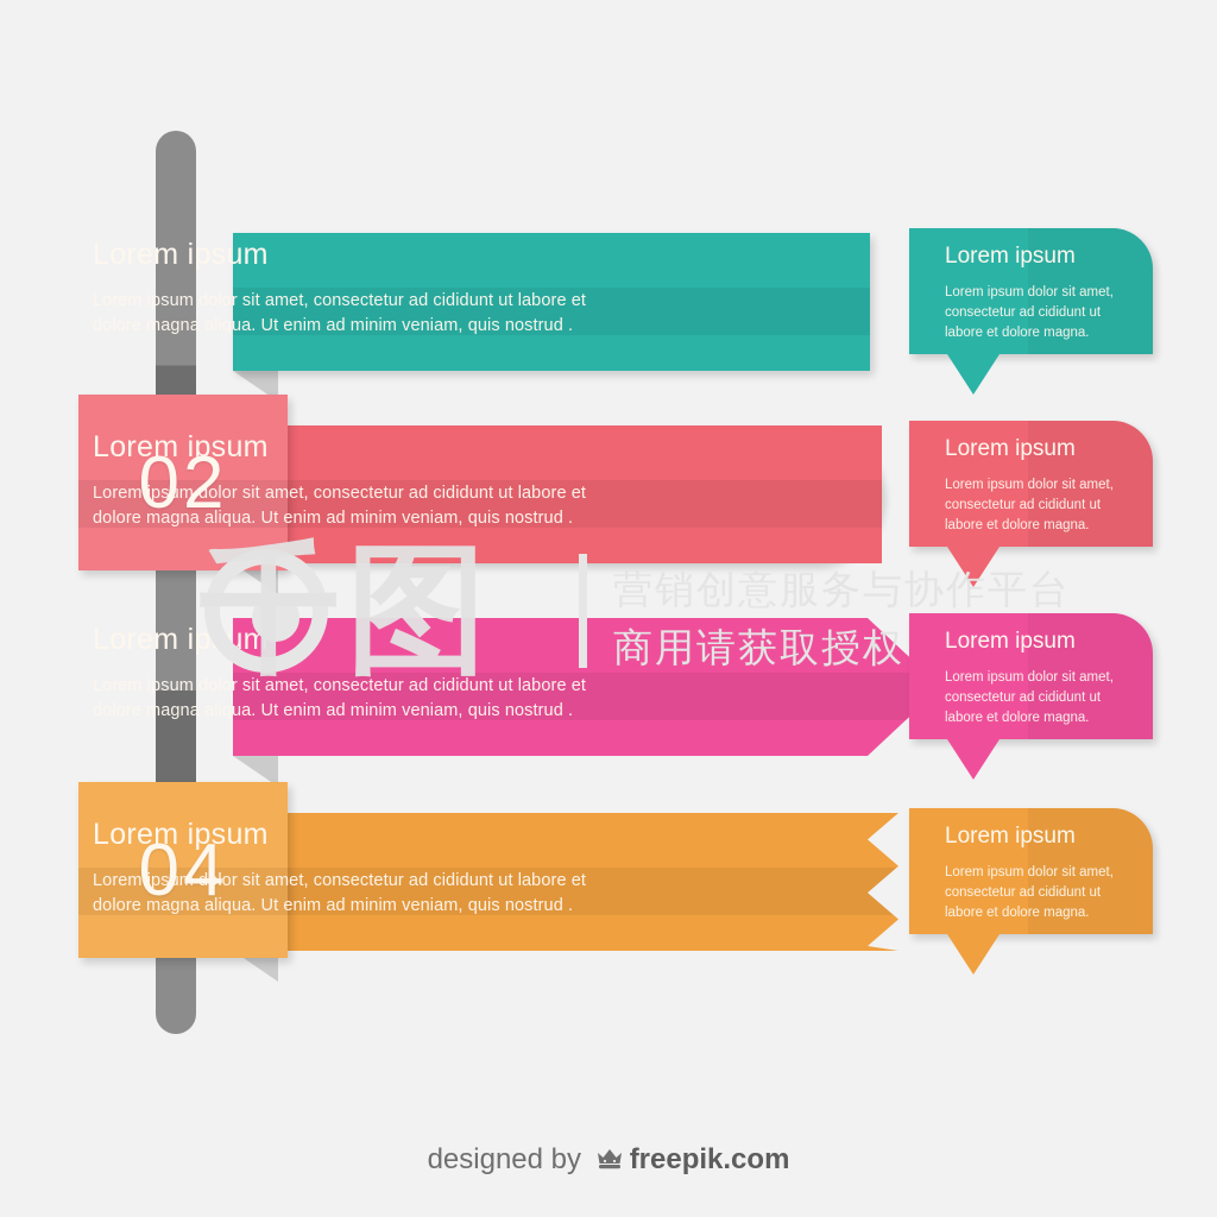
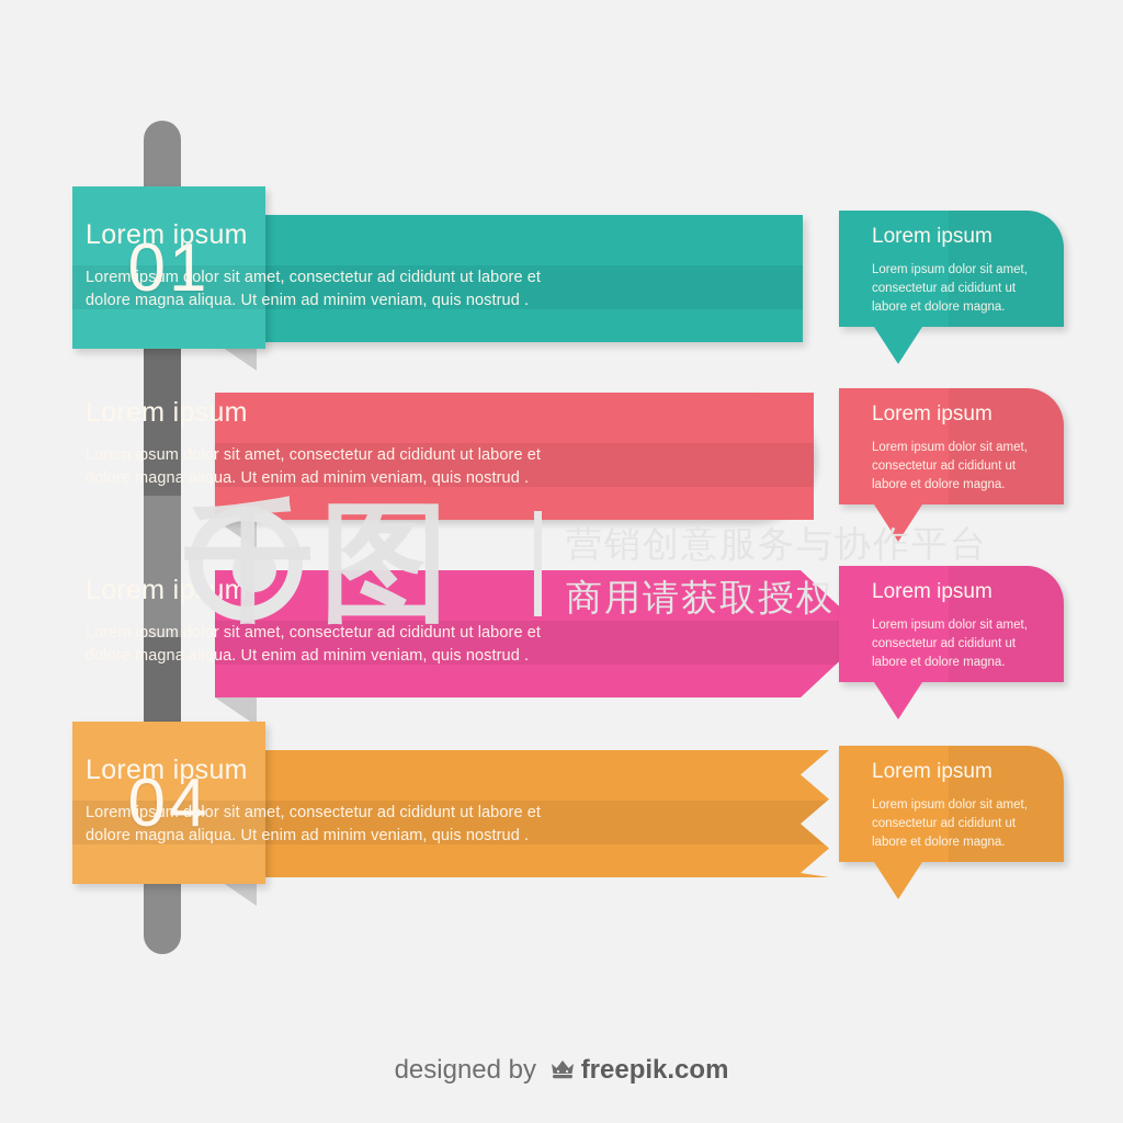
  千图
  营销创意服务与协作平台
  商用请获取授权
+ 01
  Lorem ipsum
  Lorem ipsum dolor sit amet, consectetur ad cididunt ut labore et dolore magna aliqua. Ut enim ad minim veniam, quis nostrud .
  Lorem ipsum
  Lorem ipsum dolor sit amet, consectetur ad cididunt ut labore et dolore magna.
- 02
  Lorem ipsum
  Lorem ipsum dolor sit amet, consectetur ad cididunt ut labore et dolore magna aliqua. Ut enim ad minim veniam, quis nostrud .
  Lorem ipsum
  Lorem ipsum dolor sit amet, consectetur ad cididunt ut labore et dolore magna.
  Lorem ipsum
  Lorem ipsum dolor sit amet, consectetur ad cididunt ut labore et dolore magna aliqua. Ut enim ad minim veniam, quis nostrud .
  Lorem ipsum
  Lorem ipsum dolor sit amet, consectetur ad cididunt ut labore et dolore magna.
  04
  Lorem ipsum
  Lorem ipsum dolor sit amet, consectetur ad cididunt ut labore et dolore magna aliqua. Ut enim ad minim veniam, quis nostrud .
  Lorem ipsum
  Lorem ipsum dolor sit amet, consectetur ad cididunt ut labore et dolore magna.
  designed by freepik.com
